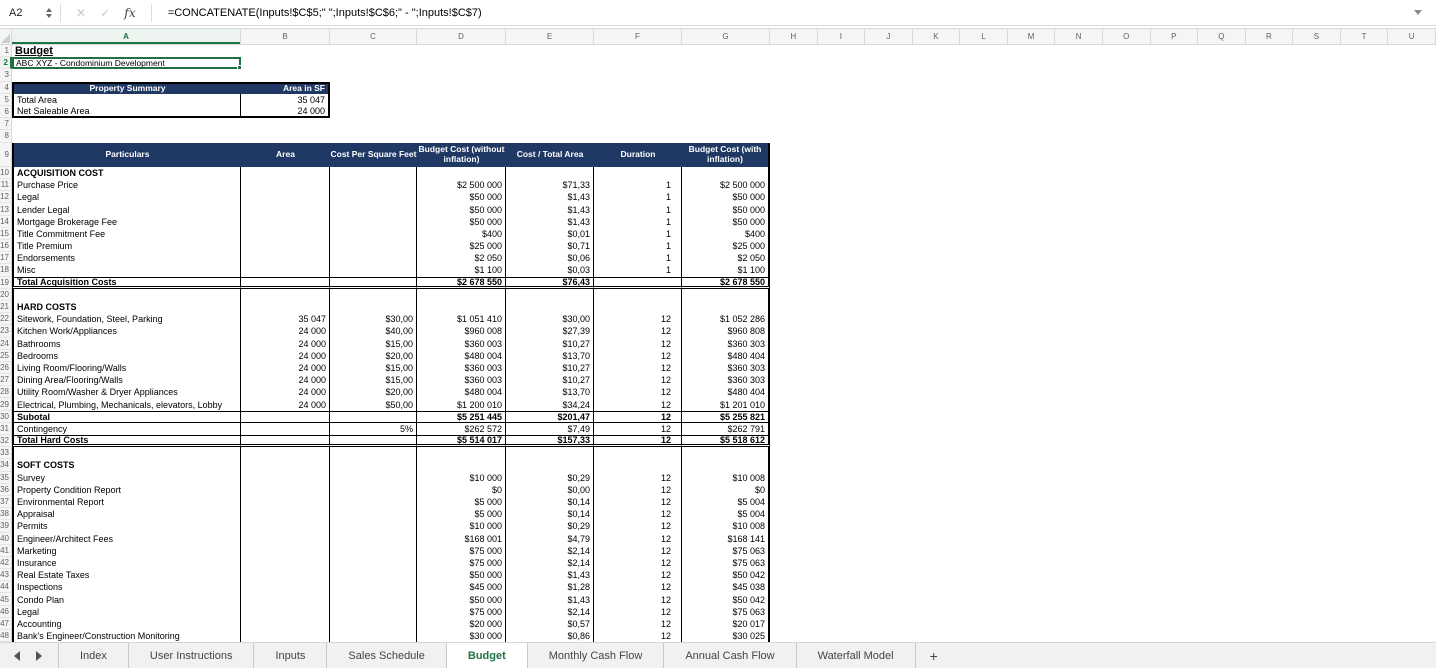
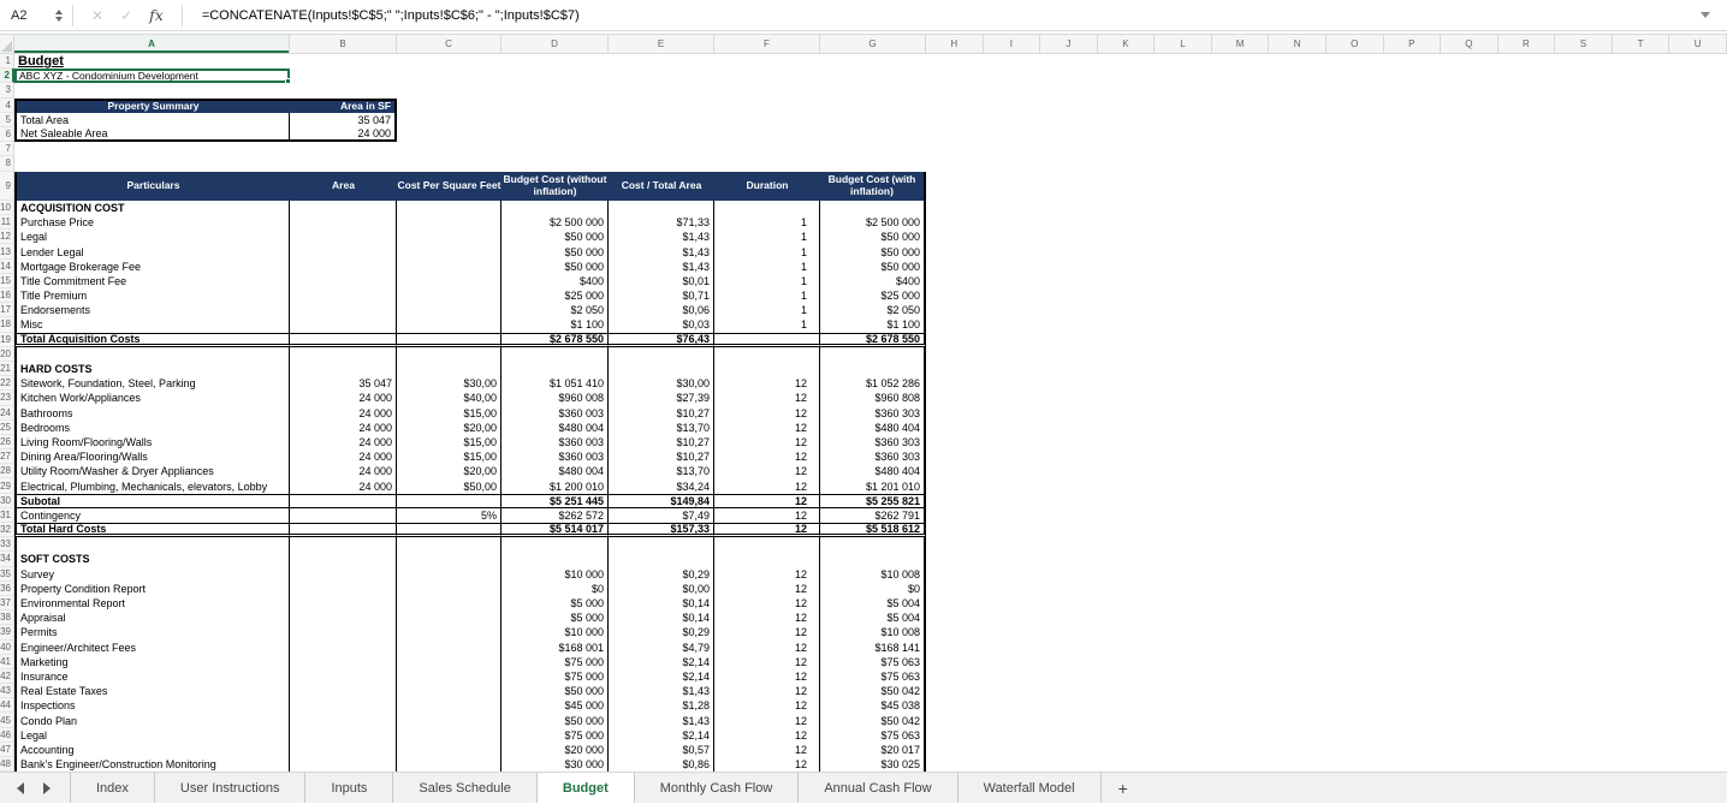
  A2
  ✕
  ✓
  fx
  =CONCATENATE(Inputs!$C$5;" ";Inputs!$C$6;" - ";Inputs!$C$7)
  A
  B
  C
  D
  E
  F
  G
  H
  I
  J
  K
  L
  M
  N
  O
  P
  Q
  R
  S
  T
  U
  1
  Budget
  2
  ABC XYZ - Condominium Development
  3
  4
  Property Summary
  Area in SF
  5
  Total Area
  35 047
  6
  Net Saleable Area
  24 000
  7
  8
  9
  Particulars
  Area
  Cost Per Square Feet
  Budget Cost (without inflation)
  Cost / Total Area
  Duration
  Budget Cost (with inflation)
  10
  ACQUISITION COST
  11
  Purchase Price
  $2 500 000
  $71,33
  1
  $2 500 000
  12
  Legal
  $50 000
  $1,43
  1
  $50 000
  13
  Lender Legal
  $50 000
  $1,43
  1
  $50 000
  14
  Mortgage Brokerage Fee
  $50 000
  $1,43
  1
  $50 000
  15
  Title Commitment Fee
  $400
  $0,01
  1
  $400
  16
  Title Premium
  $25 000
  $0,71
  1
  $25 000
  17
  Endorsements
  $2 050
  $0,06
  1
  $2 050
  18
  Misc
  $1 100
  $0,03
  1
  $1 100
  19
  Total Acquisition Costs
  $2 678 550
  $76,43
  $2 678 550
  20
  21
  HARD COSTS
  22
  Sitework, Foundation, Steel, Parking
  35 047
  $30,00
  $1 051 410
  $30,00
  12
  $1 052 286
  23
  Kitchen Work/Appliances
  24 000
  $40,00
  $960 008
  $27,39
  12
  $960 808
  24
  Bathrooms
  24 000
  $15,00
  $360 003
  $10,27
  12
  $360 303
  25
  Bedrooms
  24 000
  $20,00
  $480 004
  $13,70
  12
  $480 404
  26
  Living Room/Flooring/Walls
  24 000
  $15,00
  $360 003
  $10,27
  12
  $360 303
  27
  Dining Area/Flooring/Walls
  24 000
  $15,00
  $360 003
  $10,27
  12
  $360 303
  28
  Utility Room/Washer & Dryer Appliances
  24 000
  $20,00
  $480 004
  $13,70
  12
  $480 404
  29
  Electrical, Plumbing, Mechanicals, elevators, Lobby
  24 000
  $50,00
  $1 200 010
  $34,24
  12
  $1 201 010
  30
  Subotal
  $5 251 445
- $201,47
+ $149,84
  12
  $5 255 821
  31
  Contingency
  5%
  $262 572
  $7,49
  12
  $262 791
  32
  Total Hard Costs
  $5 514 017
  $157,33
  12
  $5 518 612
  33
  34
  SOFT COSTS
  35
  Survey
  $10 000
  $0,29
  12
  $10 008
  36
  Property Condition Report
  $0
  $0,00
  12
  $0
  37
  Environmental Report
  $5 000
  $0,14
  12
  $5 004
  38
  Appraisal
  $5 000
  $0,14
  12
  $5 004
  39
  Permits
  $10 000
  $0,29
  12
  $10 008
  40
  Engineer/Architect Fees
  $168 001
  $4,79
  12
  $168 141
  41
  Marketing
  $75 000
  $2,14
  12
  $75 063
  42
  Insurance
  $75 000
  $2,14
  12
  $75 063
  43
  Real Estate Taxes
  $50 000
  $1,43
  12
  $50 042
  44
  Inspections
  $45 000
  $1,28
  12
  $45 038
  45
  Condo Plan
  $50 000
  $1,43
  12
  $50 042
  46
  Legal
  $75 000
  $2,14
  12
  $75 063
  47
  Accounting
  $20 000
  $0,57
  12
  $20 017
  48
  Bank's Engineer/Construction Monitoring
  $30 000
  $0,86
  12
  $30 025
  Index
  User Instructions
  Inputs
  Sales Schedule
  Budget
  Monthly Cash Flow
  Annual Cash Flow
  Waterfall Model
  +
